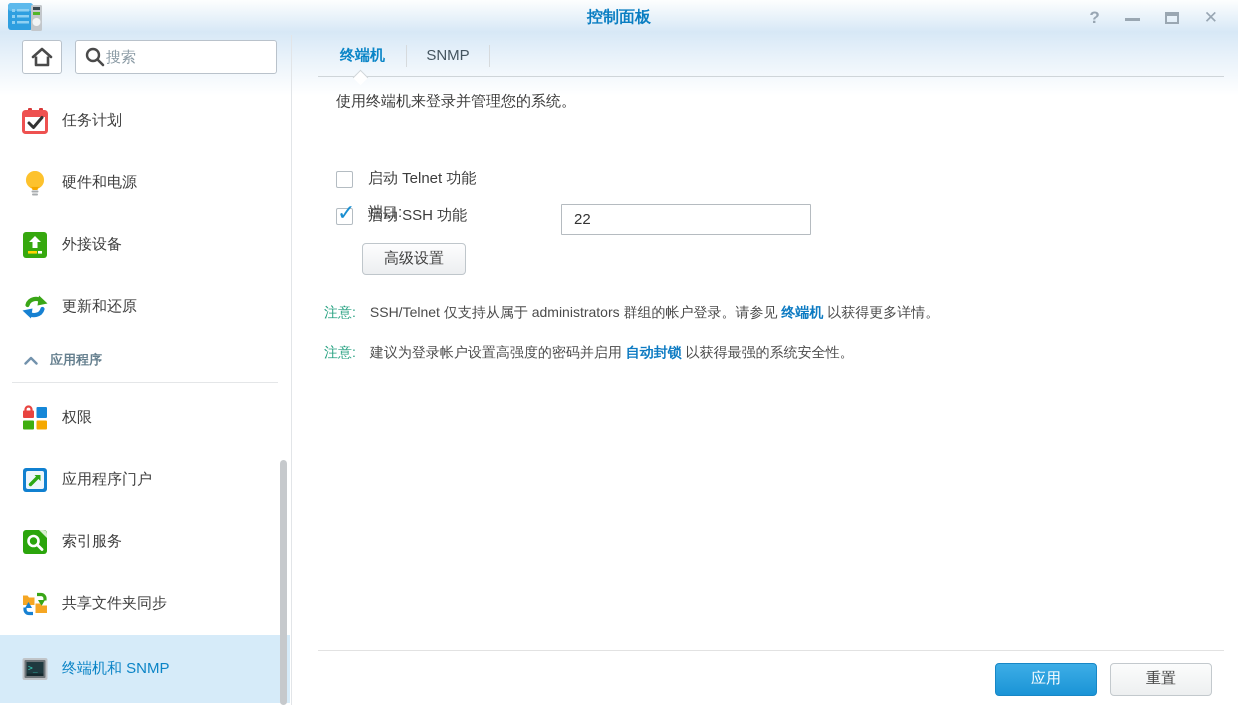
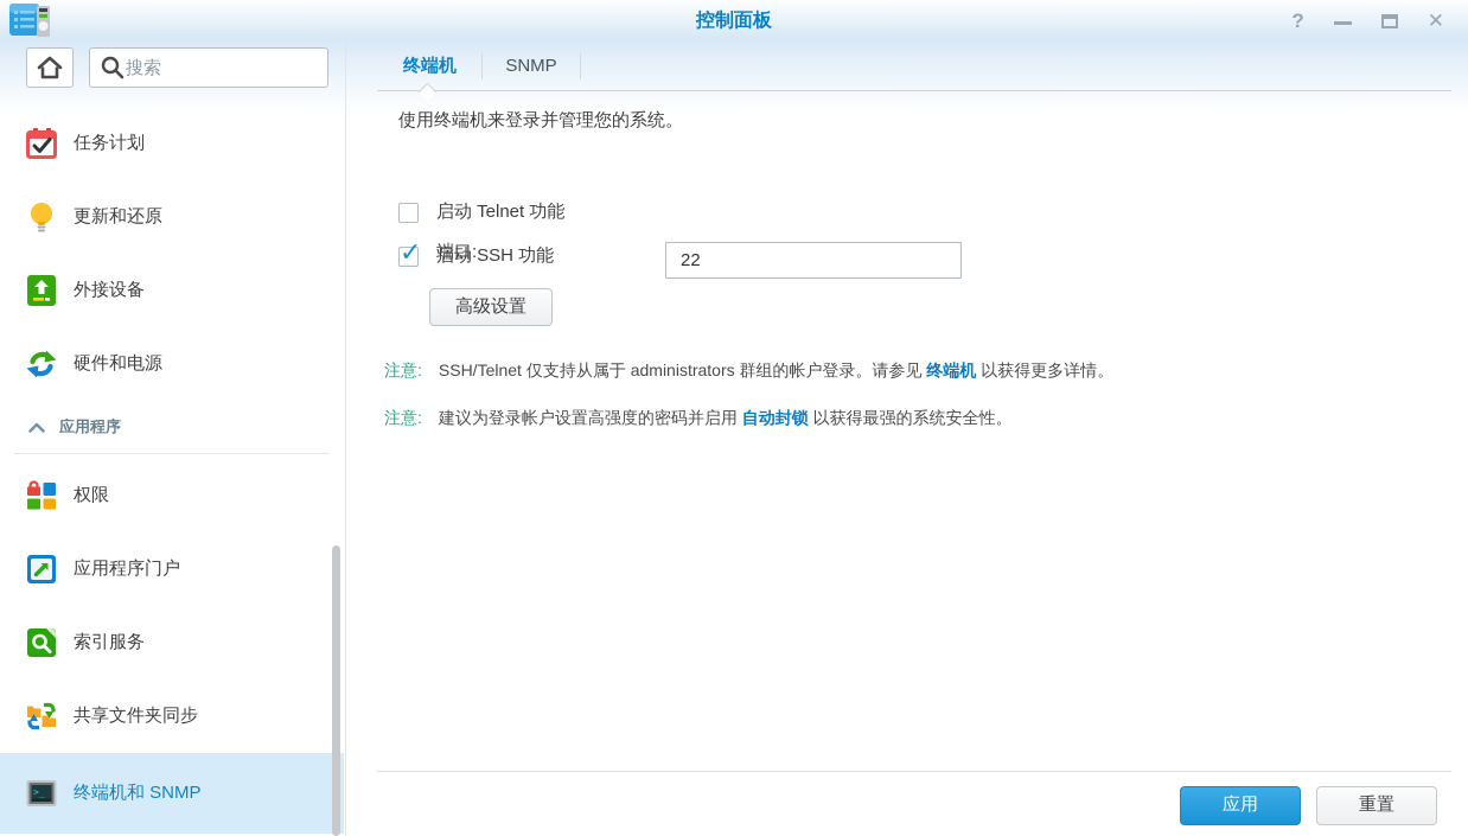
  控制面板
  ?
  ✕
  搜索
  任务计划
- 硬件和电源
+ 更新和还原
  外接设备
- 更新和还原
+ 硬件和电源
  应用程序
  权限
  应用程序门户
  索引服务
  共享文件夹同步
  >_
  终端机和 SNMP
  终端机
  SNMP
  使用终端机来登录并管理您的系统。
  启动 Telnet 功能
  ✓
  启动 SSH 功能
  端口:
  22
  高级设置
  注意: SSH/Telnet 仅支持从属于 administrators 群组的帐户登录。请参见 终端机 以获得更多详情。
  注意: 建议为登录帐户设置高强度的密码并启用 自动封锁 以获得最强的系统安全性。
  应用
  重置
